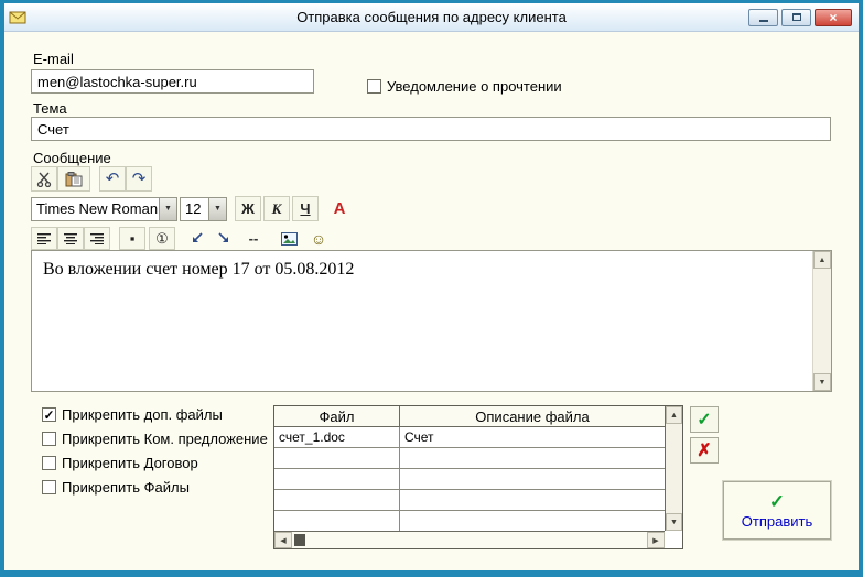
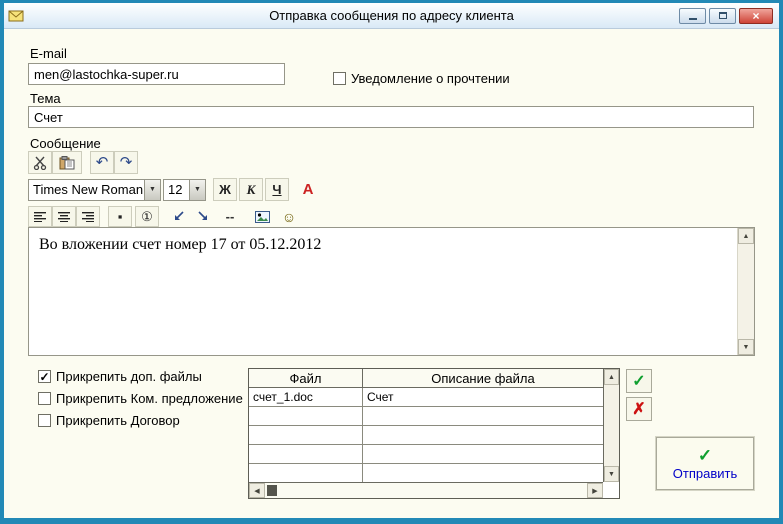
  Отправка сообщения по адресу клиента
  ×
  E-mail
  men@lastochka-super.ru
  Уведомление о прочтении
  Тема
  Счет
  Сообщение
  ↶
  ↷
  Times New Roman
  12
  Ж
  К
  Ч
  A
  ▪
  ①
  --
  ☺
- Во вложении счет номер 17 от 05.08.2012
+ Во вложении счет номер 17 от 05.12.2012
  ✓
  Прикрепить доп. файлы
  Прикрепить Ком. предложение
  Прикрепить Договор
- Прикрепить Файлы
  Файл
  Описание файла
  счет_1.doc
  Счет
  ✓
  ✗
  ✓
  Отправить
